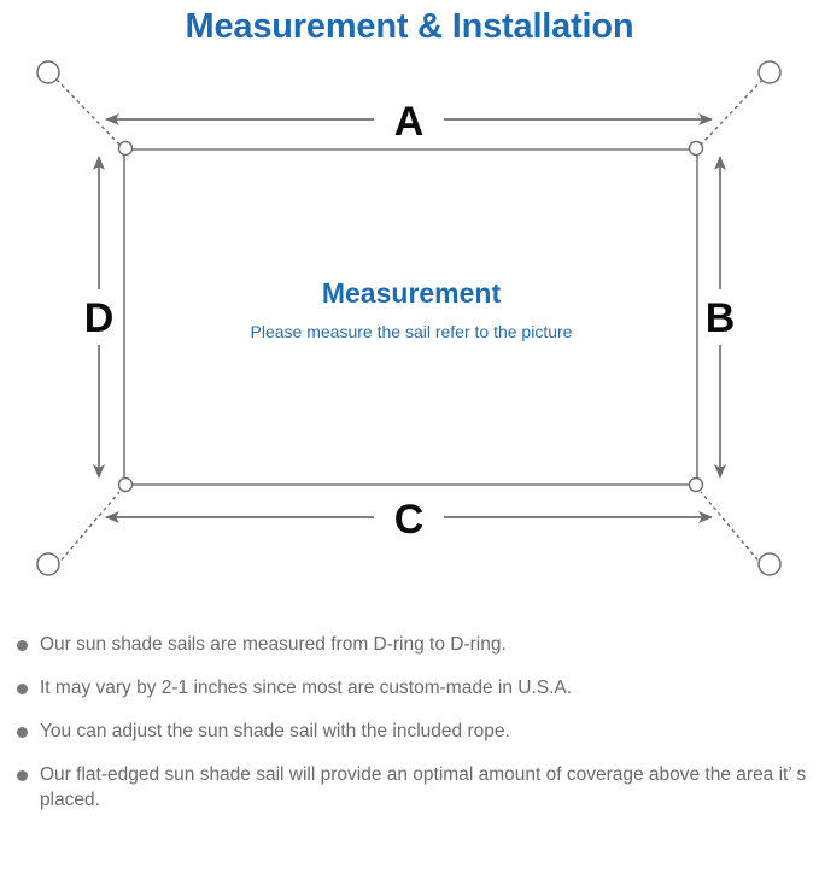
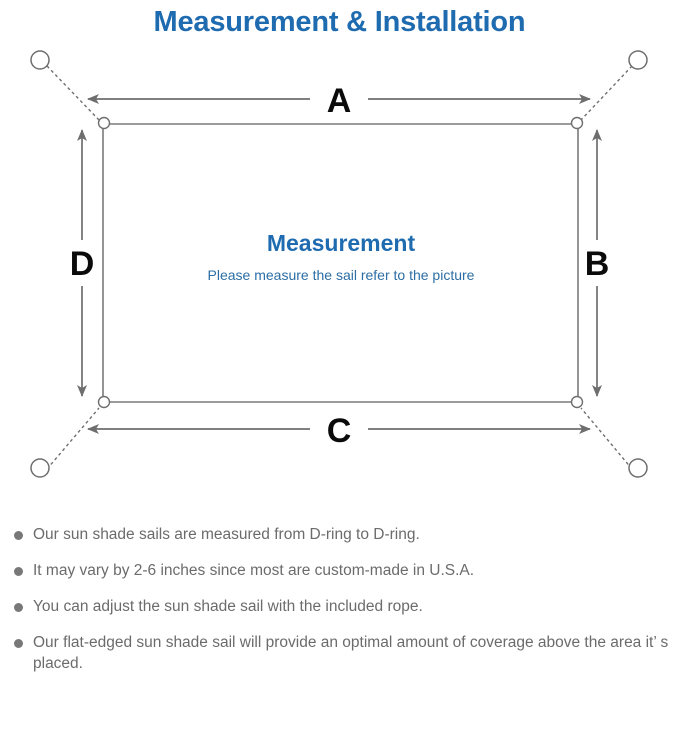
  Measurement & Installation
  A
  C
  D
  B
  Measurement
  Please measure the sail refer to the picture
  Our sun shade sails are measured from D-ring to D-ring.
- It may vary by 2-1 inches since most are custom-made in U.S.A.
+ It may vary by 2-6 inches since most are custom-made in U.S.A.
  You can adjust the sun shade sail with the included rope.
  Our flat-edged sun shade sail will provide an optimal amount of coverage above the area it’ s placed.
